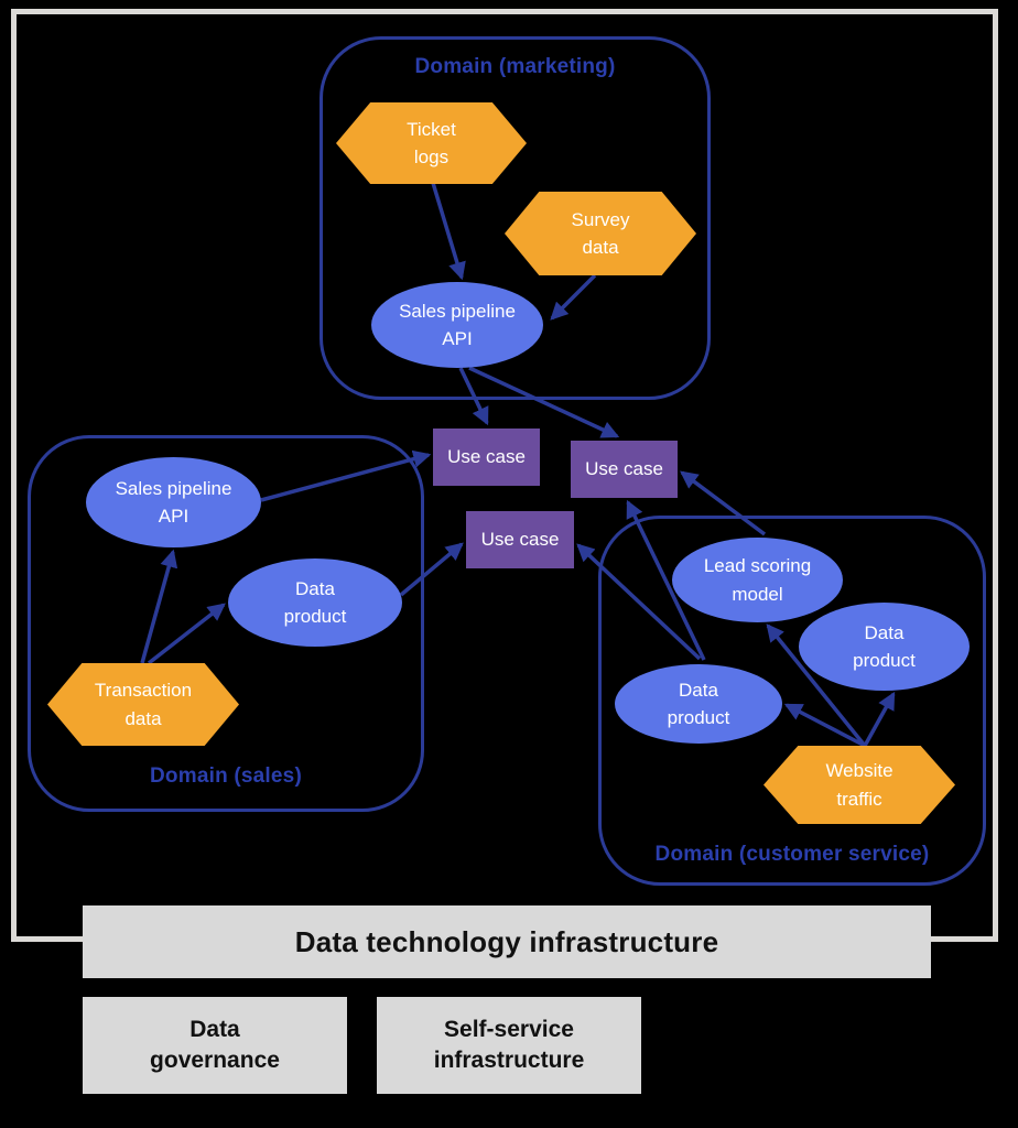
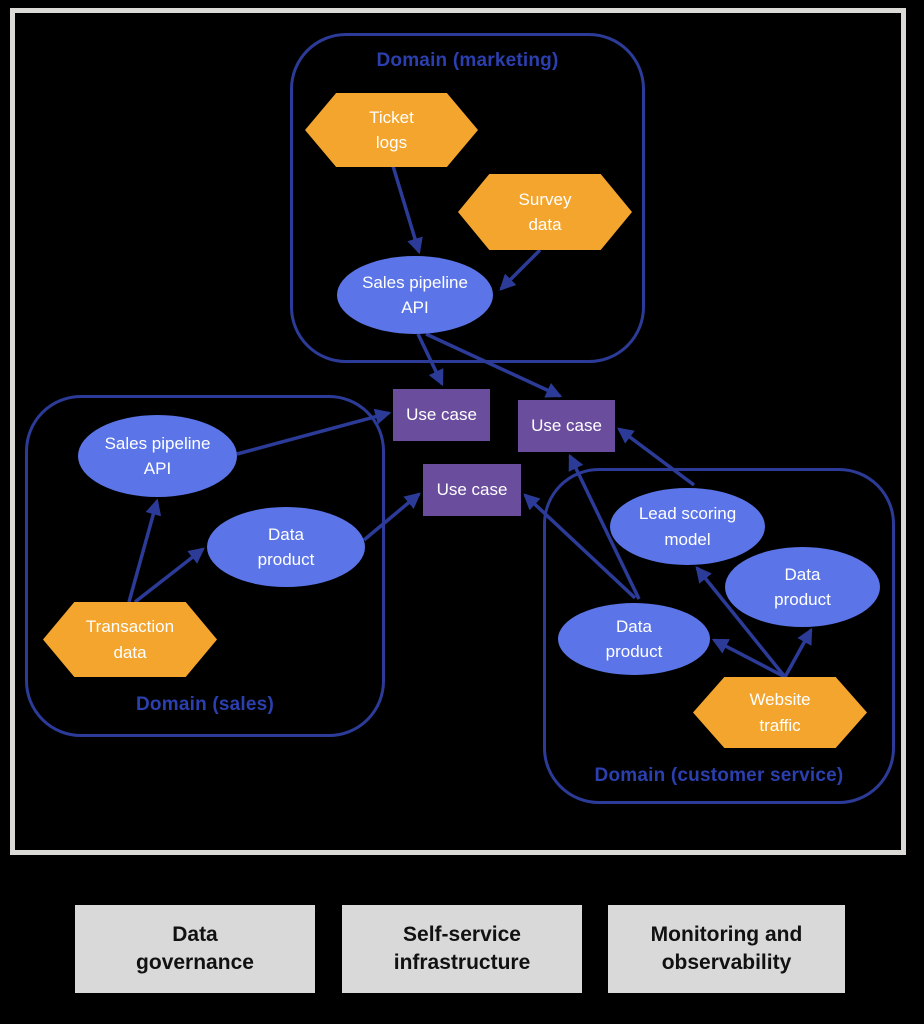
  Domain (marketing)
  Domain (sales)
  Domain (customer service)
  Ticket
  logs
  Survey
  data
  Sales pipeline
  API
  Sales pipeline
  API
  Data
  product
  Transaction
  data
  Lead scoring
  model
  Data
  product
  Data
  product
  Website
  traffic
  Use case
  Use case
  Use case
- Data technology infrastructure
  Data
  governance
  Self-service
  infrastructure
+ Monitoring and
+ observability
